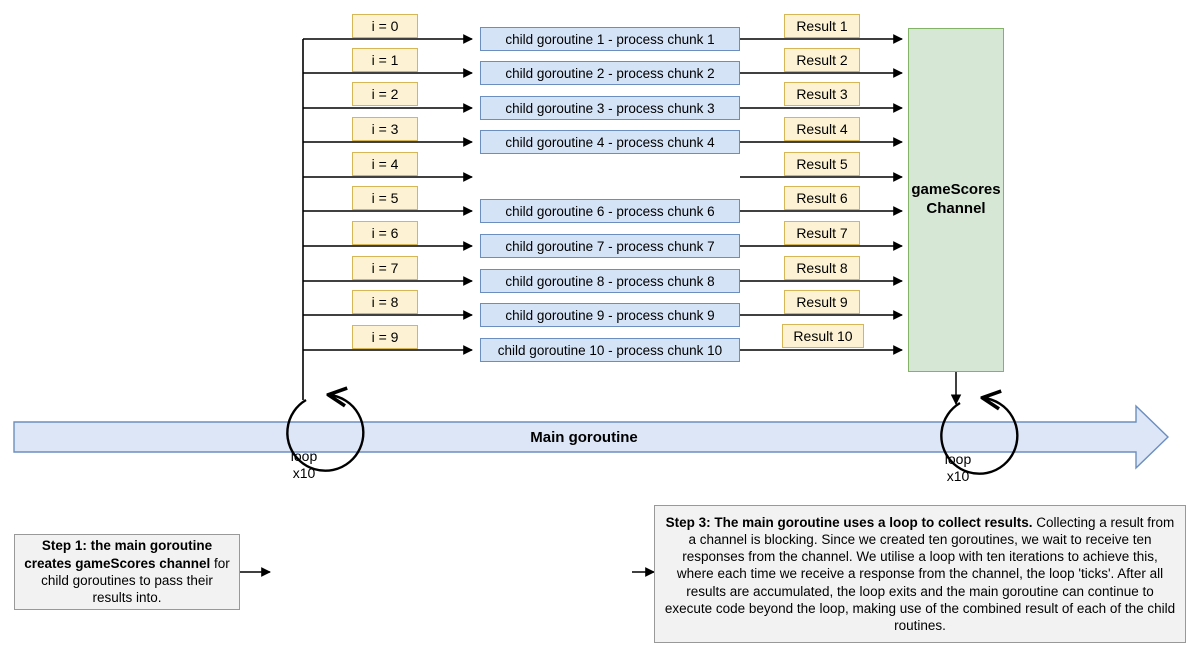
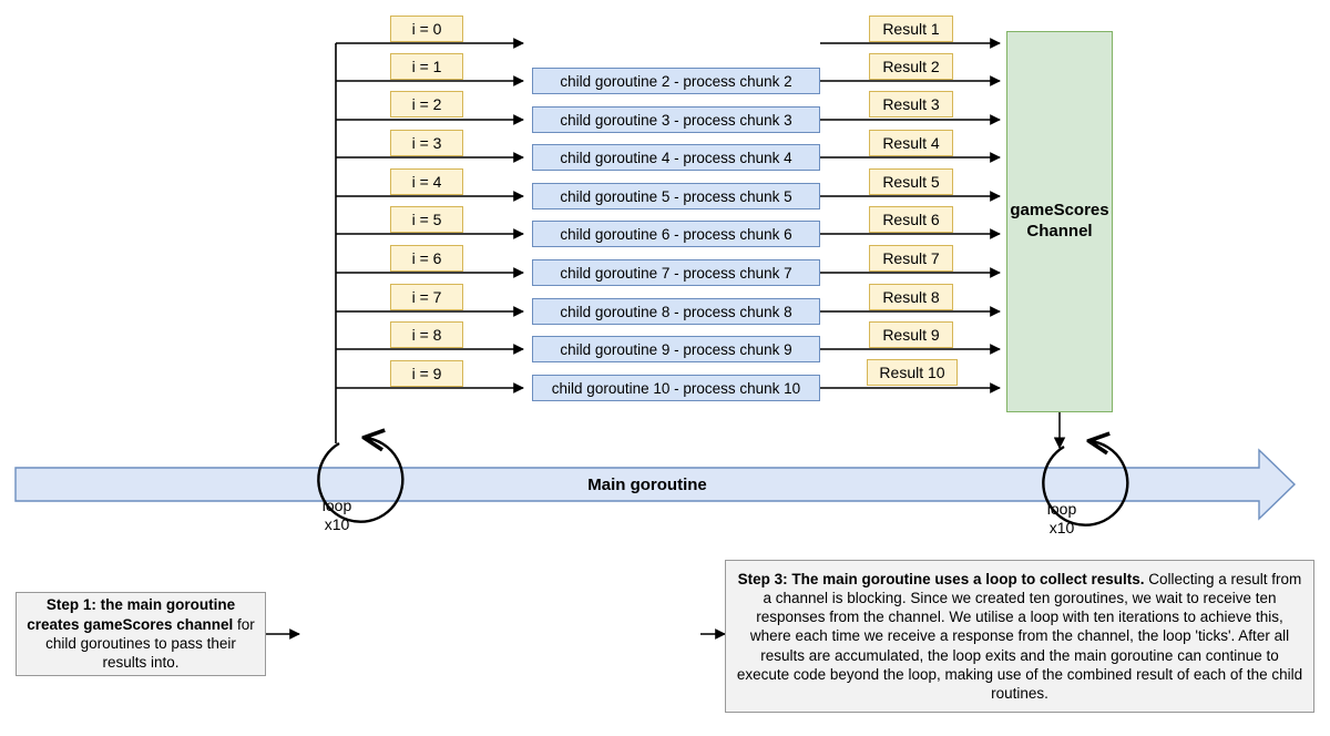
  i = 0
  i = 1
  i = 2
  i = 3
  i = 4
  i = 5
  i = 6
  i = 7
  i = 8
  i = 9
- child goroutine 1 - process chunk 1
  child goroutine 2 - process chunk 2
  child goroutine 3 - process chunk 3
  child goroutine 4 - process chunk 4
+ child goroutine 5 - process chunk 5
  child goroutine 6 - process chunk 6
  child goroutine 7 - process chunk 7
  child goroutine 8 - process chunk 8
  child goroutine 9 - process chunk 9
  child goroutine 10 - process chunk 10
  Result 1
  Result 2
  Result 3
  Result 4
  Result 5
  Result 6
  Result 7
  Result 8
  Result 9
  Result 10
  gameScores
  Channel
  Main goroutine
  loop
  x10
  loop
  x10
  Step 1: the main goroutine creates gameScores channel for child goroutines to pass their results into.
  Step 3: The main goroutine uses a loop to collect results. Collecting a result from a channel is blocking. Since we created ten goroutines, we wait to receive ten responses from the channel. We utilise a loop with ten iterations to achieve this, where each time we receive a response from the channel, the loop 'ticks'. After all results are accumulated, the loop exits and the main goroutine can continue to execute code beyond the loop, making use of the combined result of each of the child routines.
